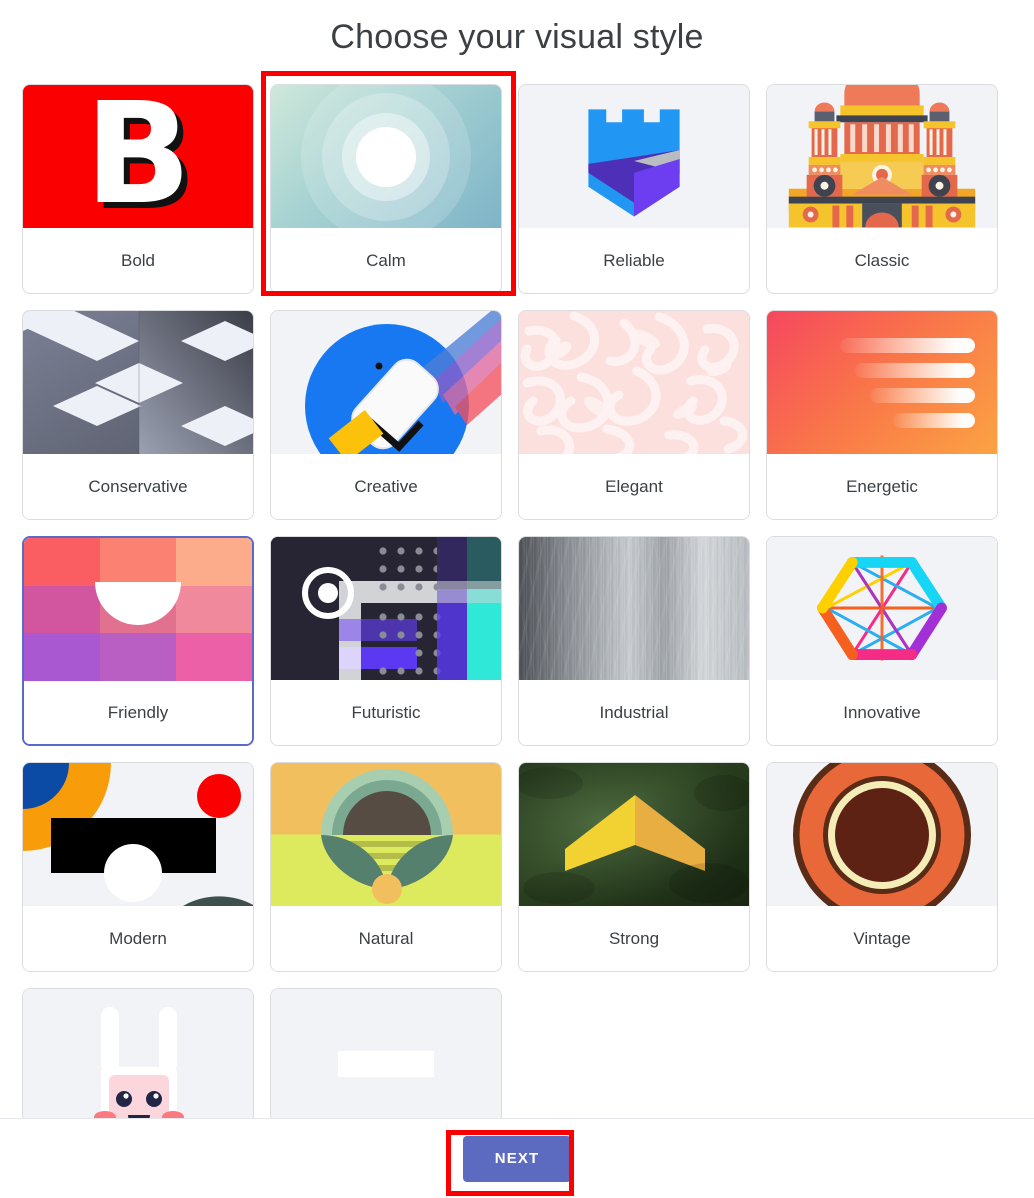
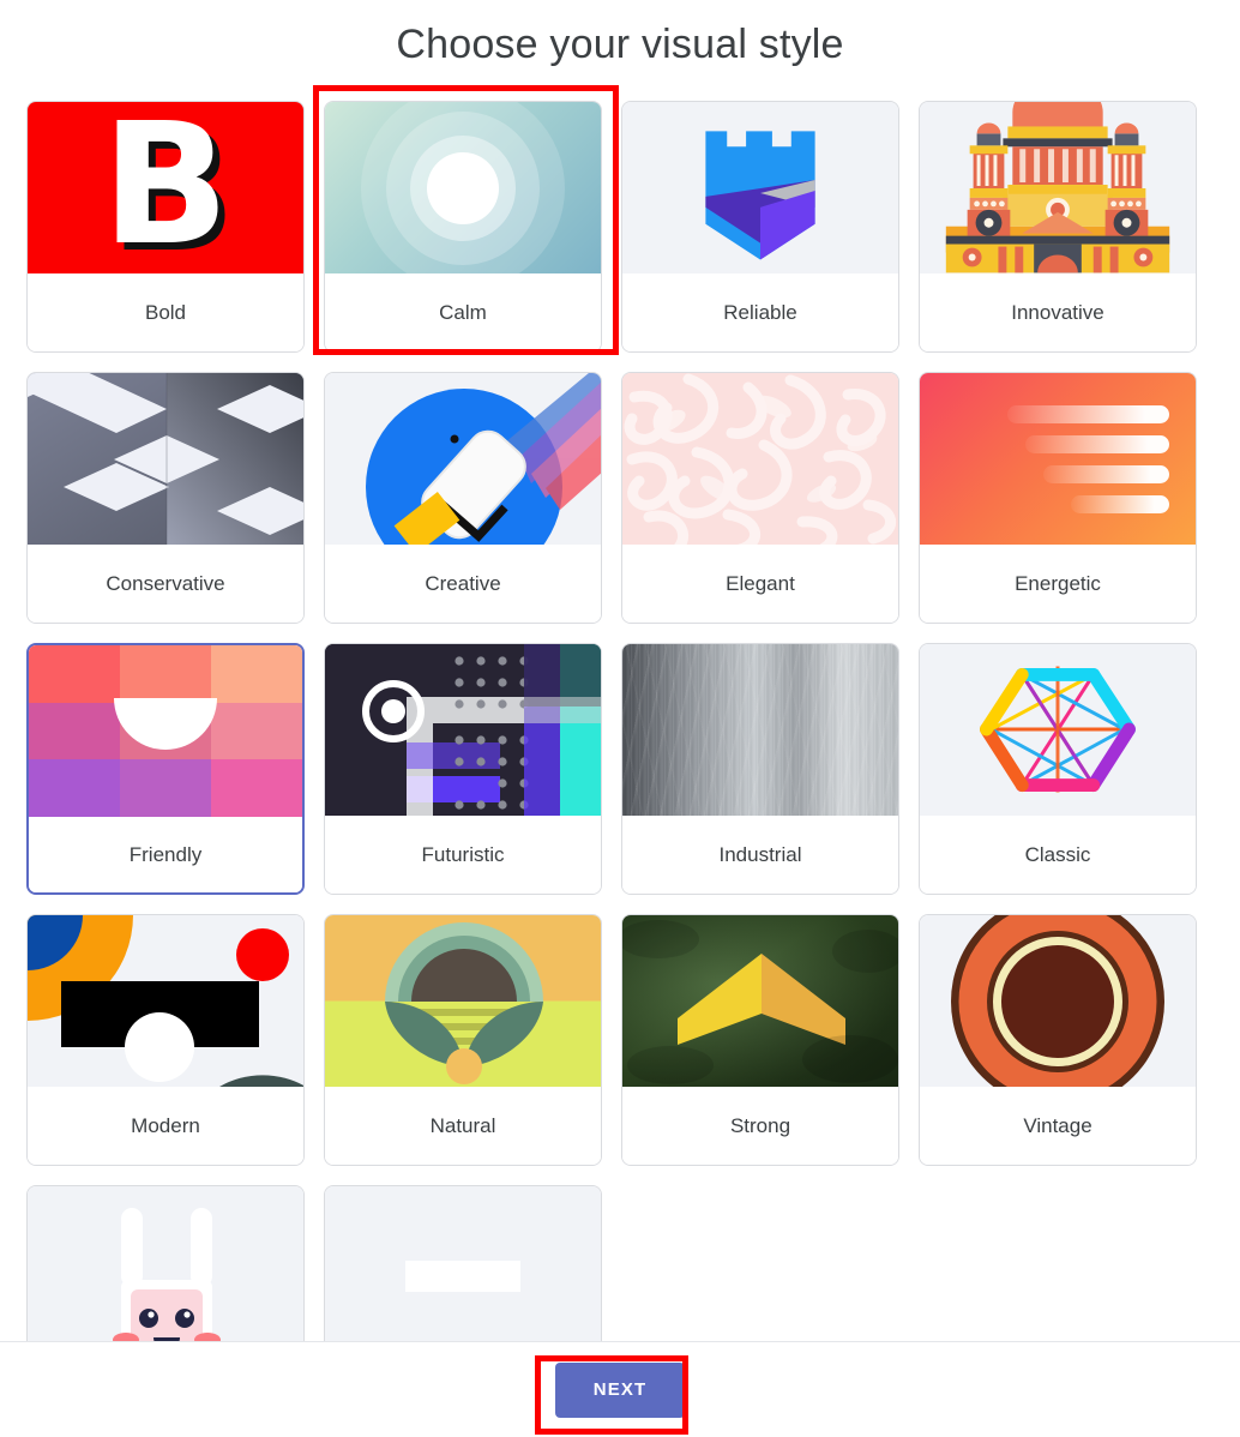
  Choose your visual style
  B
  Bold
  Calm
  Reliable
- Classic
+ Innovative
  Conservative
  Creative
  Elegant
  Energetic
  Friendly
  Futuristic
  Industrial
- Innovative
+ Classic
  Modern
  Natural
  Strong
  Vintage
  NEXT
